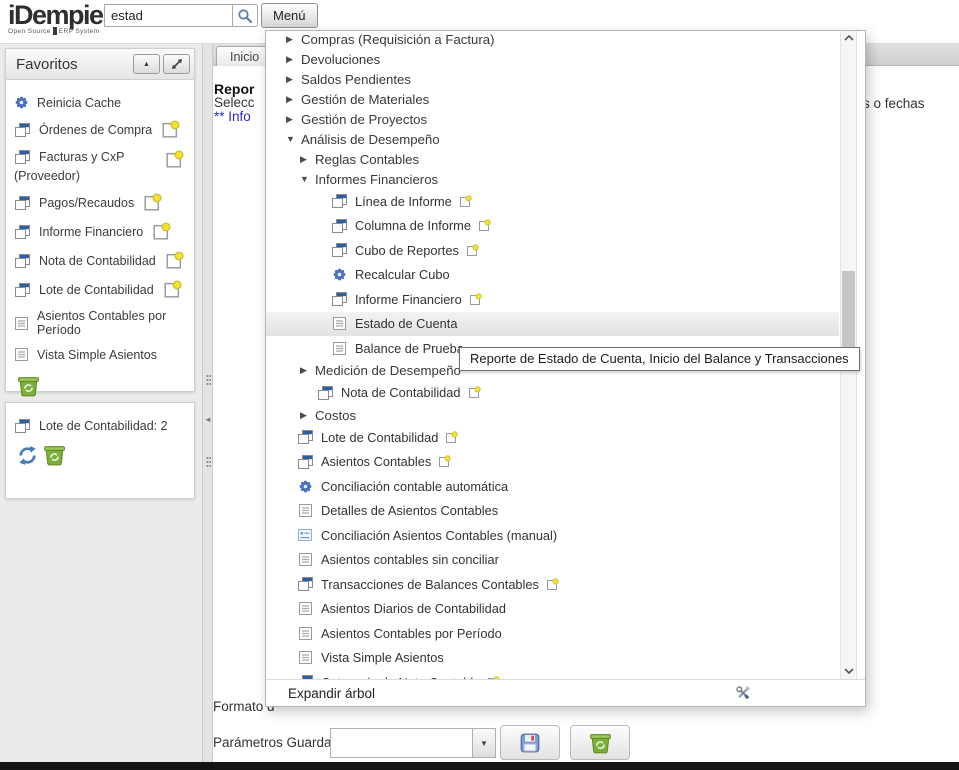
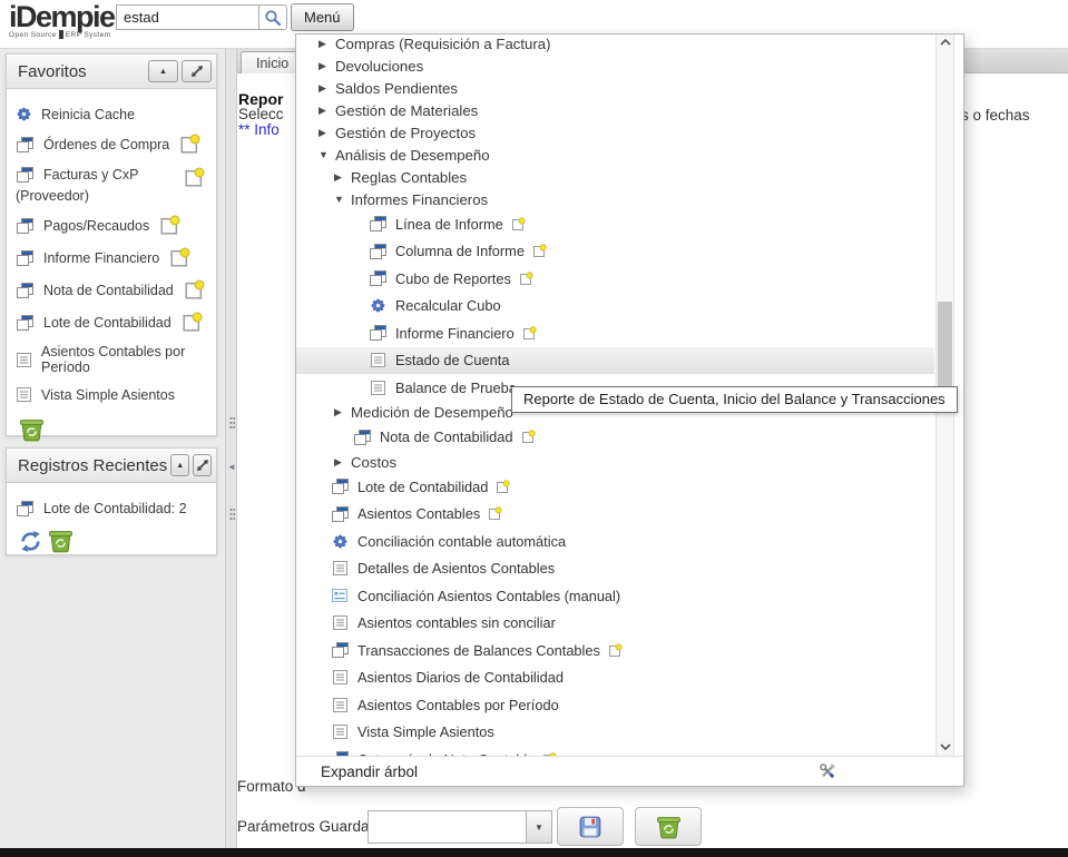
  iDempie
  estad
  Menú
  Favoritos
  Reinicia Cache
  Órdenes de Compra
  Facturas y CxP
  (Proveedor)
  Pagos/Recaudos
  Informe Financiero
  Nota de Contabilidad
  Lote de Contabilidad
  Asientos Contables por Período
  Vista Simple Asientos
+ Registros Recientes
  Lote de Contabilidad: 2
  ◄
  Inicio
  Repor
  Selecc
  ** Info
  s o fechas
  Formato
  Parámetros Guarda
  ▼
  ▶
  Compras (Requisición a Factura)
  ▶
  Devoluciones
  ▶
  Saldos Pendientes
  ▶
  Gestión de Materiales
  ▶
  Gestión de Proyectos
  ▼
  Análisis de Desempeño
  ▶
  Reglas Contables
  ▼
  Informes Financieros
  Línea de Informe
  Columna de Informe
  Cubo de Reportes
  Recalcular Cubo
  Informe Financiero
  Estado de Cuenta
  Balance de Prueb
  ▶
  Medición de Desempeño
  Nota de Contabilidad
  ▶
  Costos
  Lote de Contabilidad
  Asientos Contables
  Conciliación contable automática
  Detalles de Asientos Contables
  Conciliación Asientos Contables (manual)
  Asientos contables sin conciliar
  Transacciones de Balances Contables
  Asientos Diarios de Contabilidad
  Asientos Contables por Período
  Vista Simple Asientos
  Reporte de Estado de Cuenta, Inicio del Balance y Transacciones
  Expandir árbol
